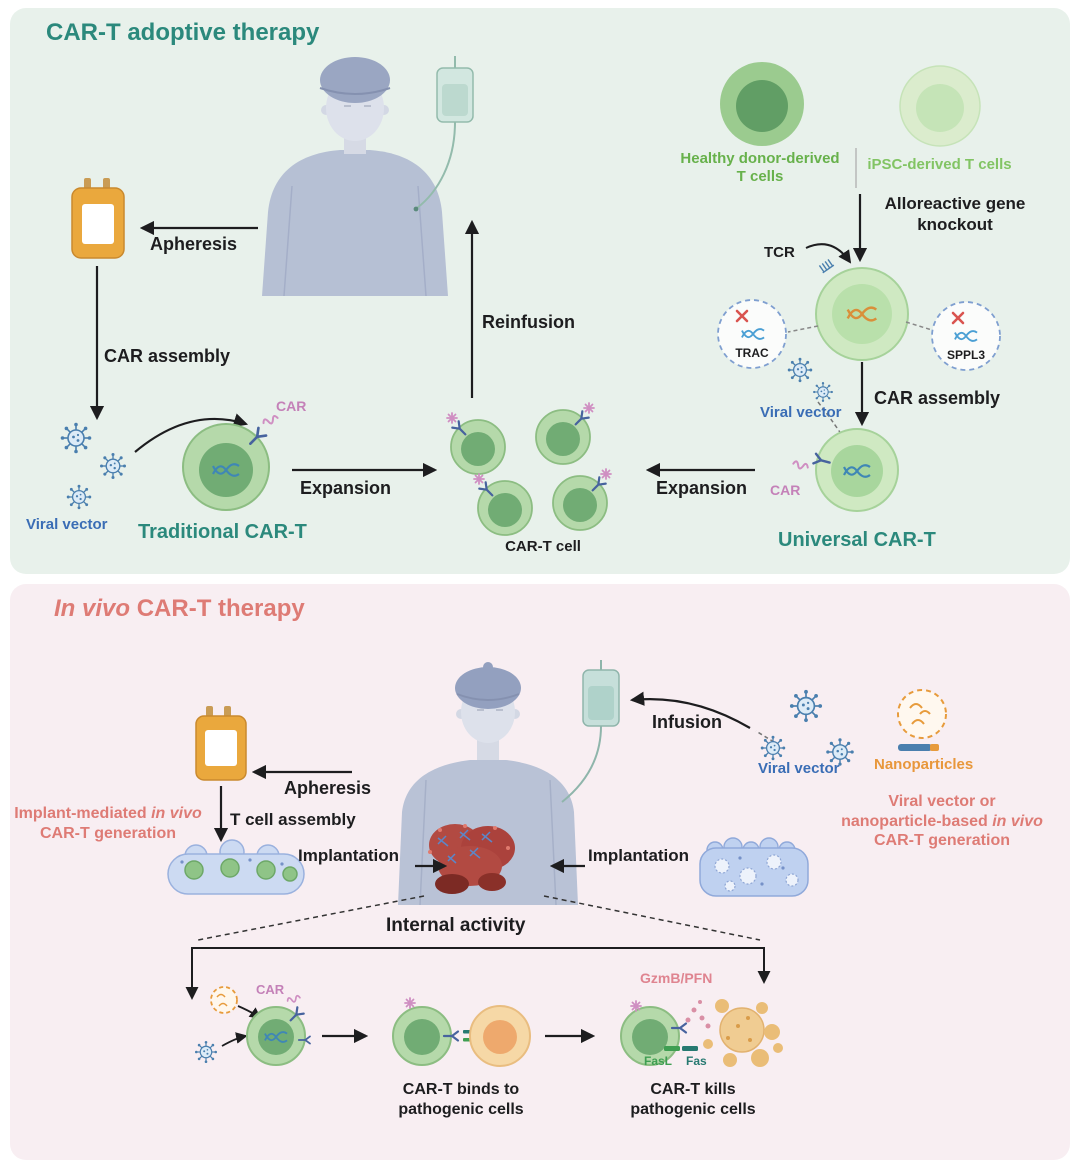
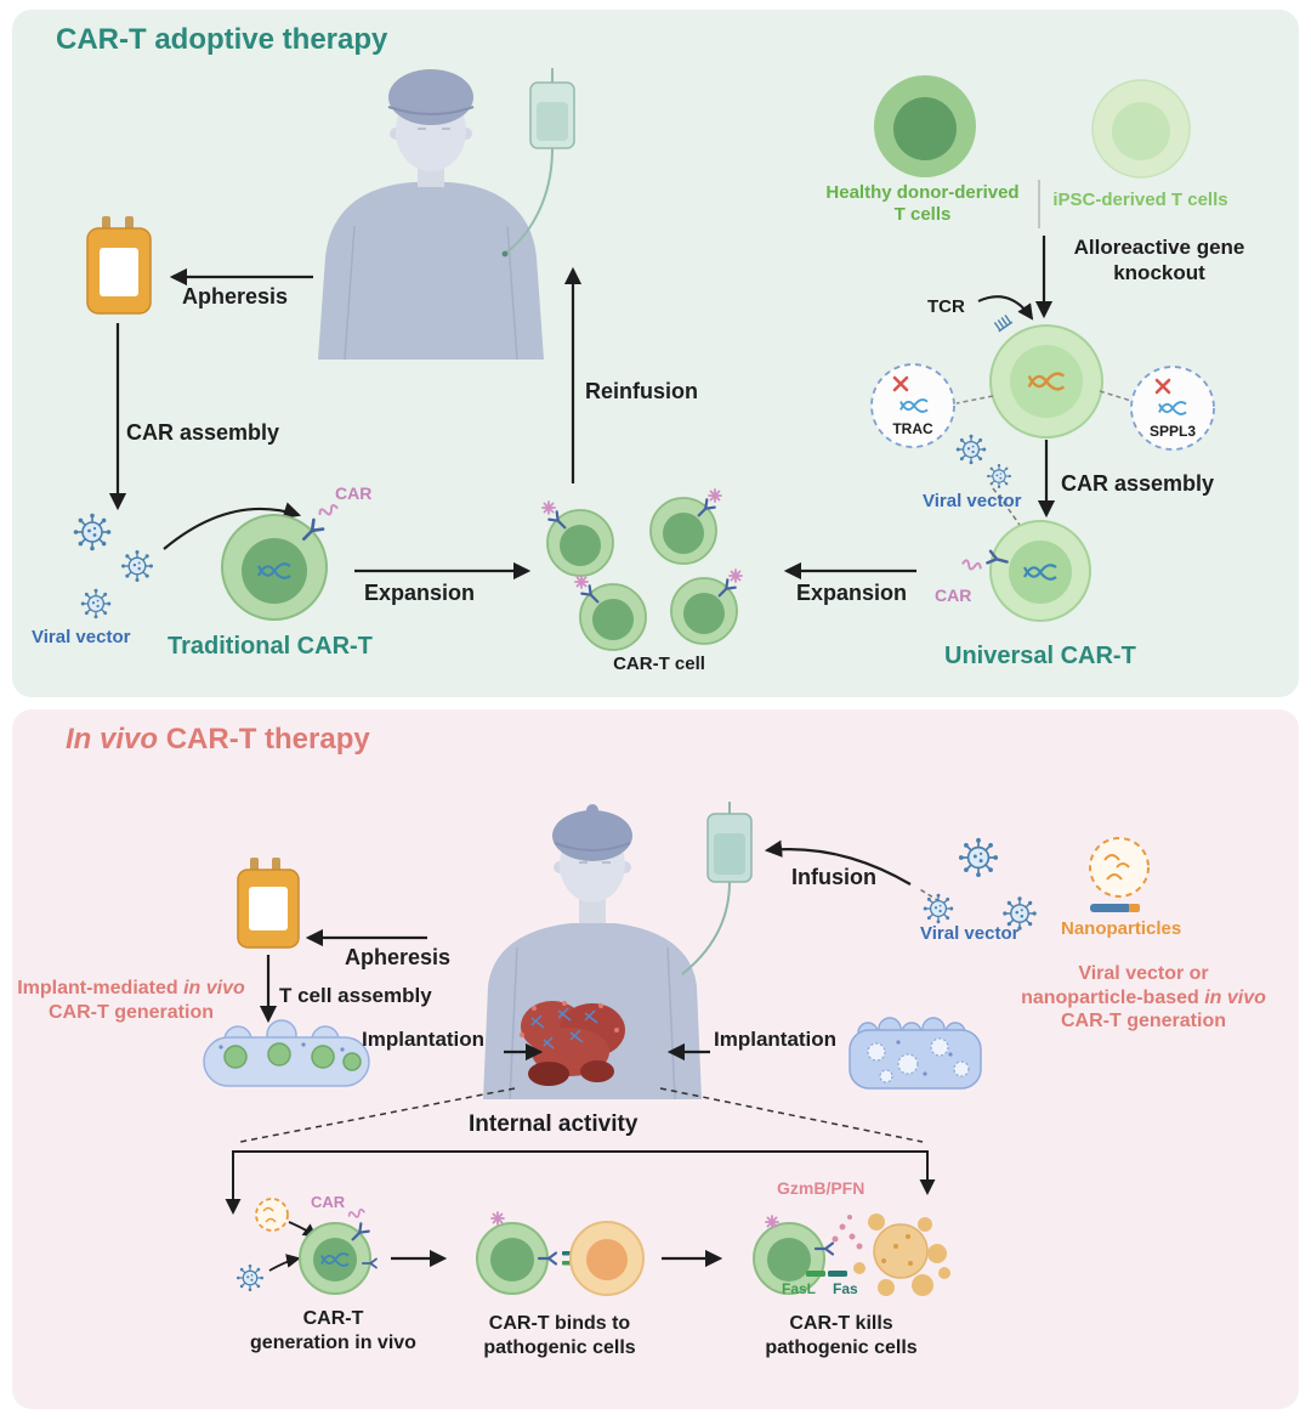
  CAR-T adoptive therapy
  Apheresis
  CAR assembly
  Viral vector
  Traditional CAR-T
  CAR
  Expansion
  CAR-T cell
  Reinfusion
  Healthy donor-derived
  T cells
  iPSC-derived T cells
  Alloreactive gene
  knockout
  TCR
  TRAC
  SPPL3
  Viral vector
  CAR assembly
  CAR
  Universal CAR-T
  Expansion
  In vivo CAR-T therapy
  Infusion
  Viral vector
  Nanoparticles
  Viral vector or nanoparticle-based in vivo CAR-T generation
  Apheresis
  T cell assembly
  Implant-mediated in vivo CAR-T generation
  Implantation
  Implantation
  Internal activity
  CAR
  GzmB/PFN
  FasL
  Fas
+ CAR-T
+ generation in vivo
  CAR-T binds to
  pathogenic cells
  CAR-T kills
  pathogenic cells
